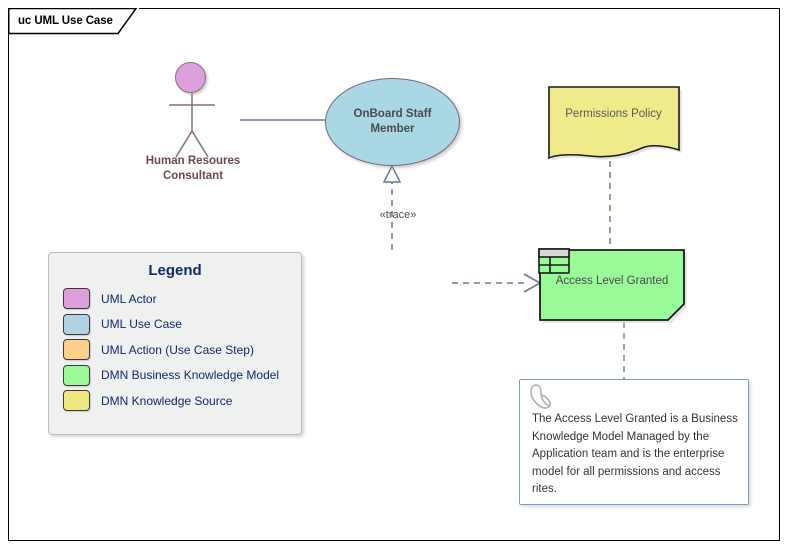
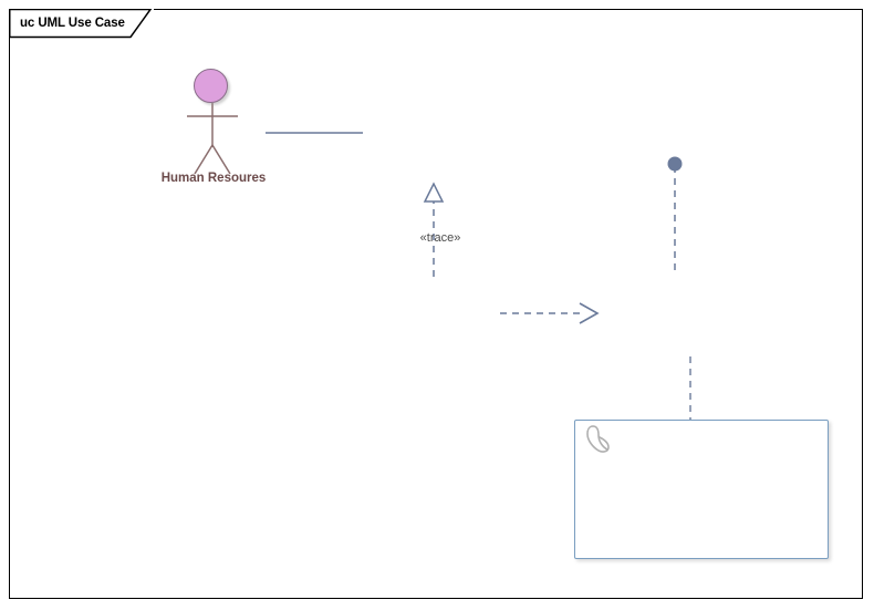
  uc UML Use Case
  «trace»
  Human Resoures
- Consultant
- OnBoard Staff
- Member
- Permissions Policy
- Access Level Granted
- The Access Level Granted is a Business Knowledge Model Managed by the Application team and is the enterprise model for all permissions and access rites.
- Legend
- UML Actor
- UML Use Case
- UML Action (Use Case Step)
- DMN Business Knowledge Model
- DMN Knowledge Source
